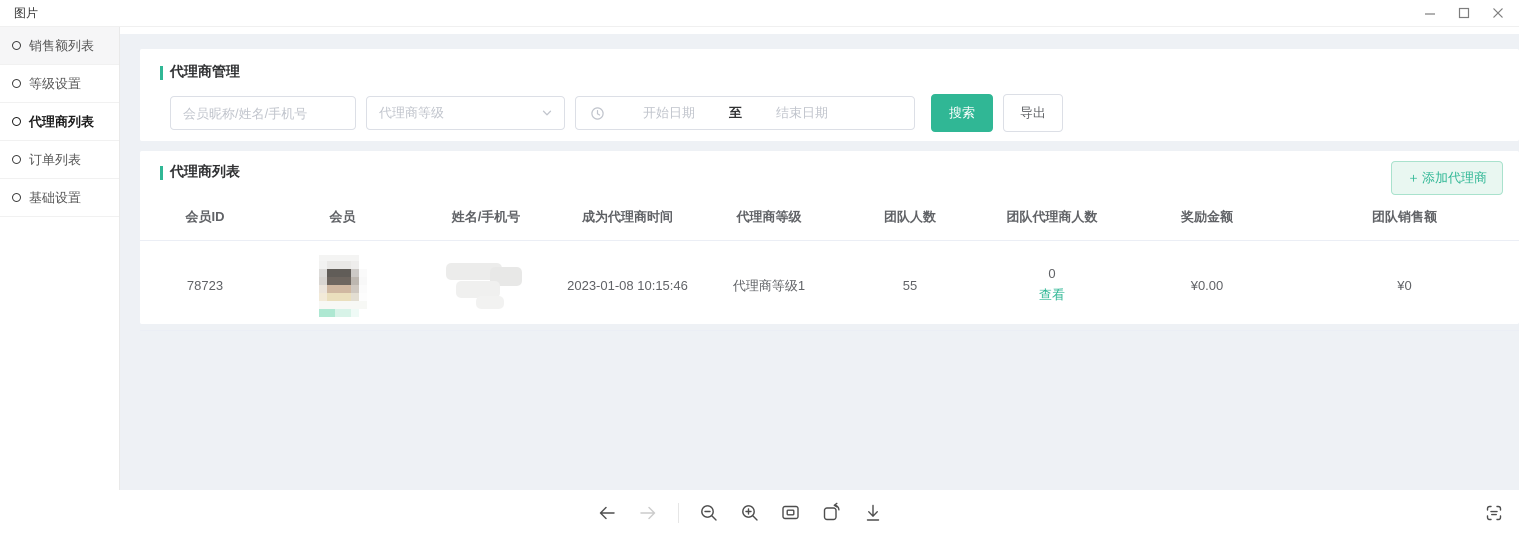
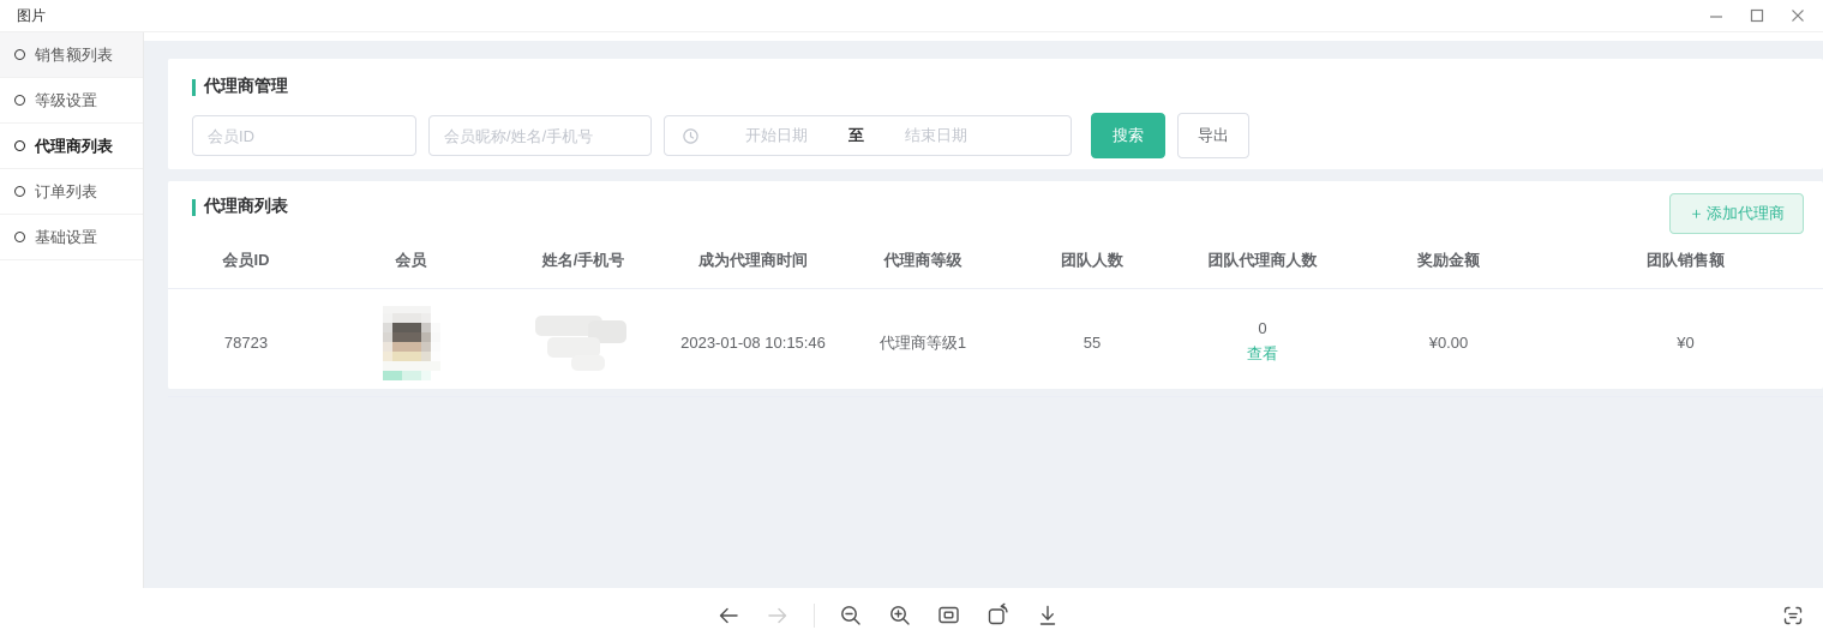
  图片
  销售额列表
  等级设置
  代理商列表
  订单列表
  基础设置
  代理商管理
+ 会员ID
  会员昵称/姓名/手机号
- 代理商等级
  开始日期
  至
  结束日期
  搜索
  导出
  代理商列表
  ＋ 添加代理商
  会员ID	会员	姓名/手机号	成为代理商时间	代理商等级	团队人数	团队代理商人数	奖励金额	团队销售额
  78723			2023-01-08 10:15:46	代理商等级1	55	0 查看	¥0.00	¥0
